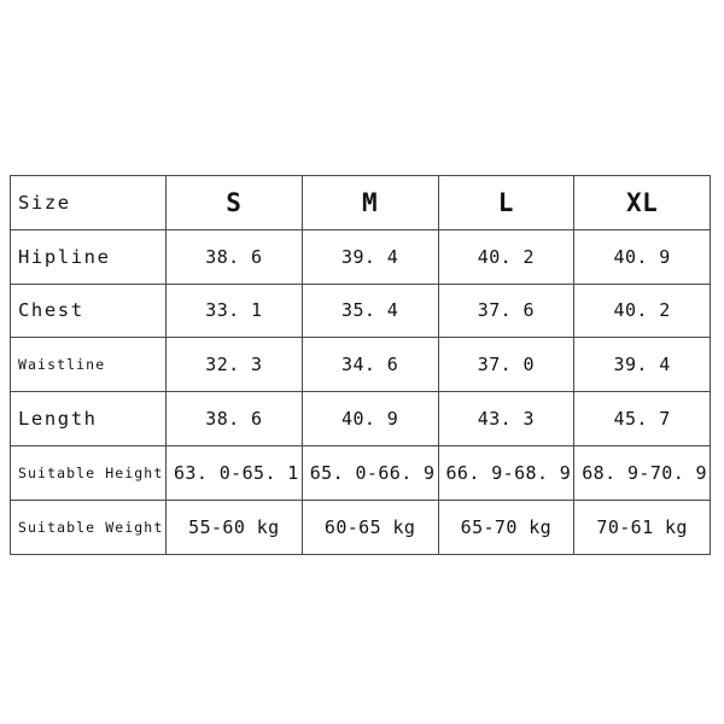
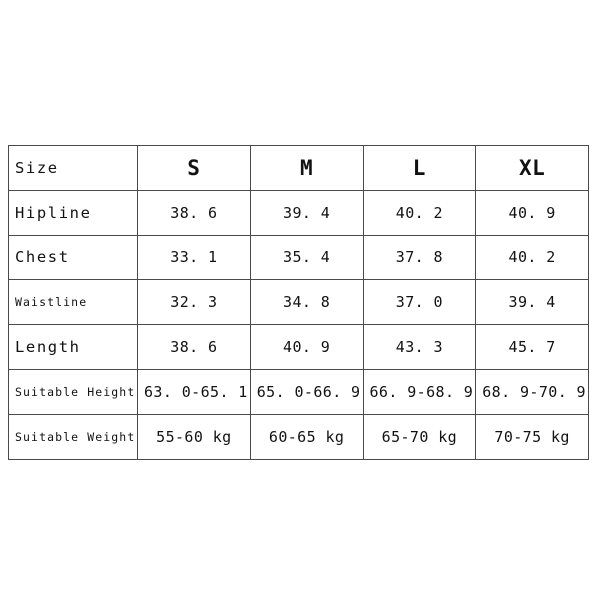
  Size	S	M	L	XL
  Hipline	38. 6	39. 4	40. 2	40. 9
- Chest	33. 1	35. 4	37. 6	40. 2
+ Chest	33. 1	35. 4	37. 8	40. 2
- Waistline	32. 3	34. 6	37. 0	39. 4
+ Waistline	32. 3	34. 8	37. 0	39. 4
  Length	38. 6	40. 9	43. 3	45. 7
  Suitable Height	63. 0-65. 1	65. 0-66. 9	66. 9-68. 9	68. 9-70. 9
- Suitable Weight	55-60 kg	60-65 kg	65-70 kg	70-61 kg
+ Suitable Weight	55-60 kg	60-65 kg	65-70 kg	70-75 kg
